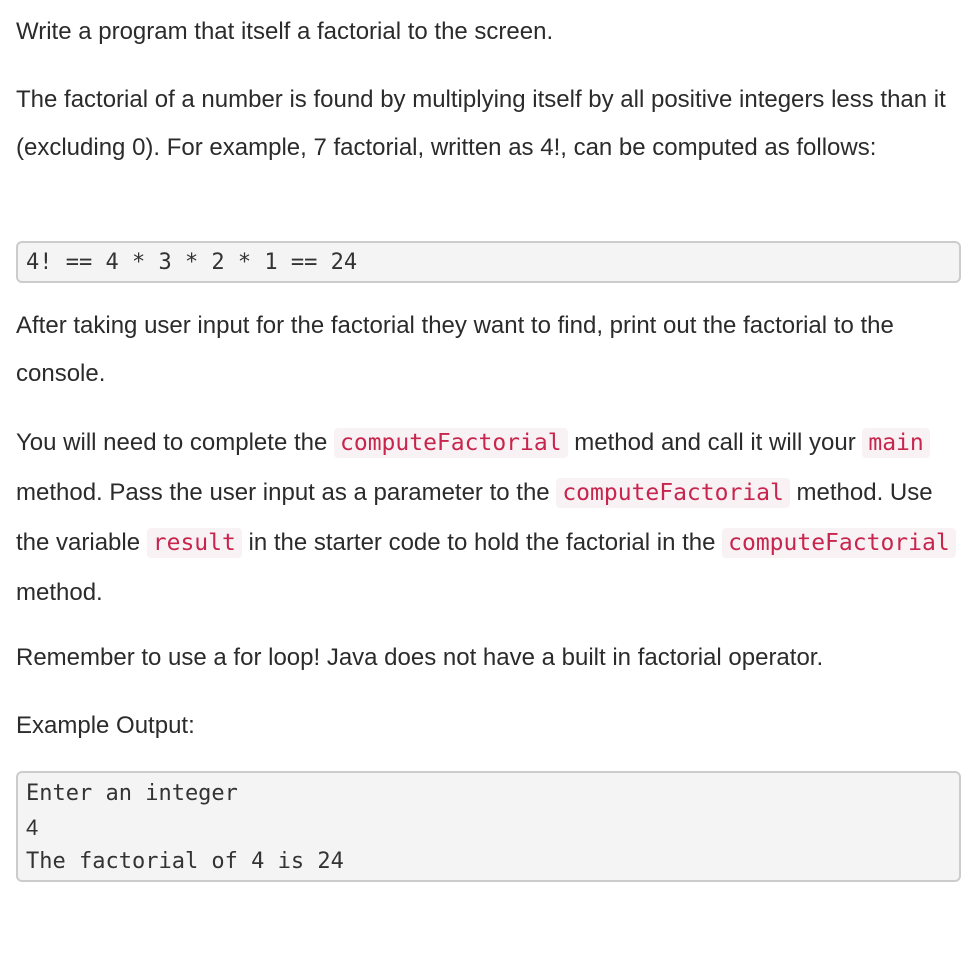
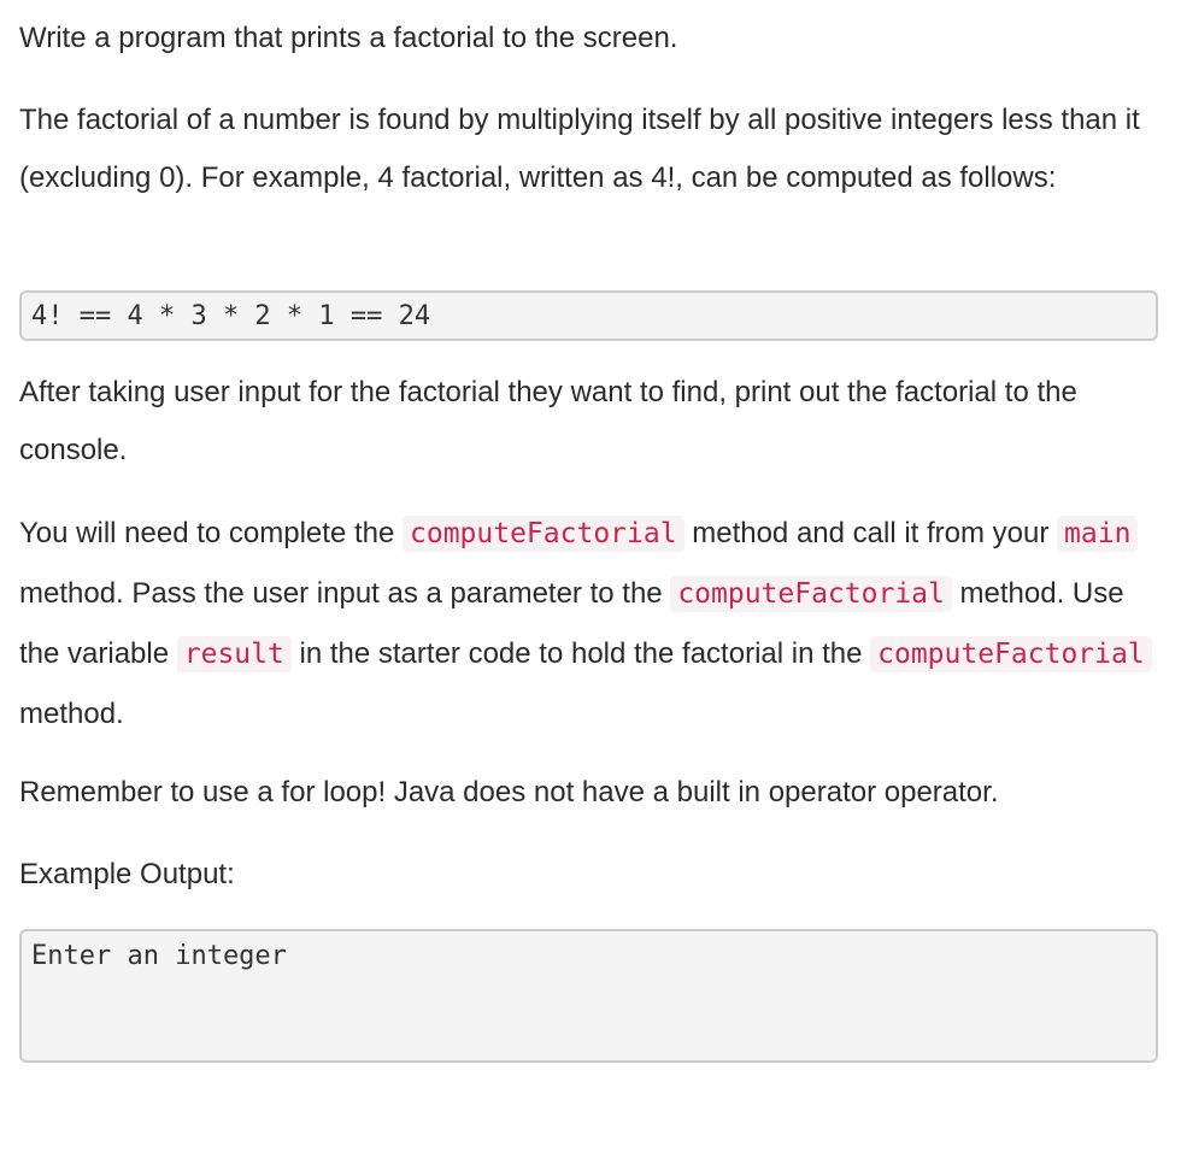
- Write a program that itself a factorial to the screen.
+ Write a program that prints a factorial to the screen.
- The factorial of a number is found by multiplying itself by all positive integers less than it (excluding 0). For example, 7 factorial, written as 4!, can be computed as follows:
+ The factorial of a number is found by multiplying itself by all positive integers less than it (excluding 0). For example, 4 factorial, written as 4!, can be computed as follows:
  4! == 4 * 3 * 2 * 1 == 24
  After taking user input for the factorial they want to find, print out the factorial to the console.
- You will need to complete the computeFactorial method and call it will your main method. Pass the user input as a parameter to the computeFactorial method. Use the variable result in the starter code to hold the factorial in the computeFactorial method.
+ You will need to complete the computeFactorial method and call it from your main method. Pass the user input as a parameter to the computeFactorial method. Use the variable result in the starter code to hold the factorial in the computeFactorial method.
- Remember to use a for loop! Java does not have a built in factorial operator.
+ Remember to use a for loop! Java does not have a built in operator operator.
  Example Output:
  Enter an integer
- 4
- The factorial of 4 is 24
